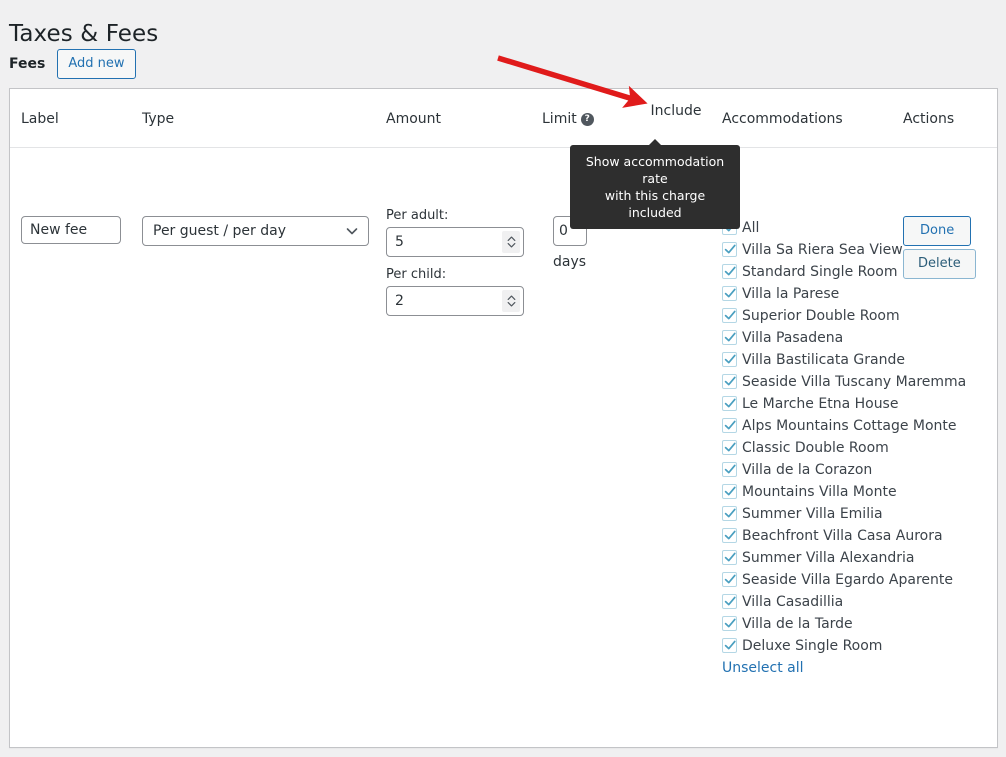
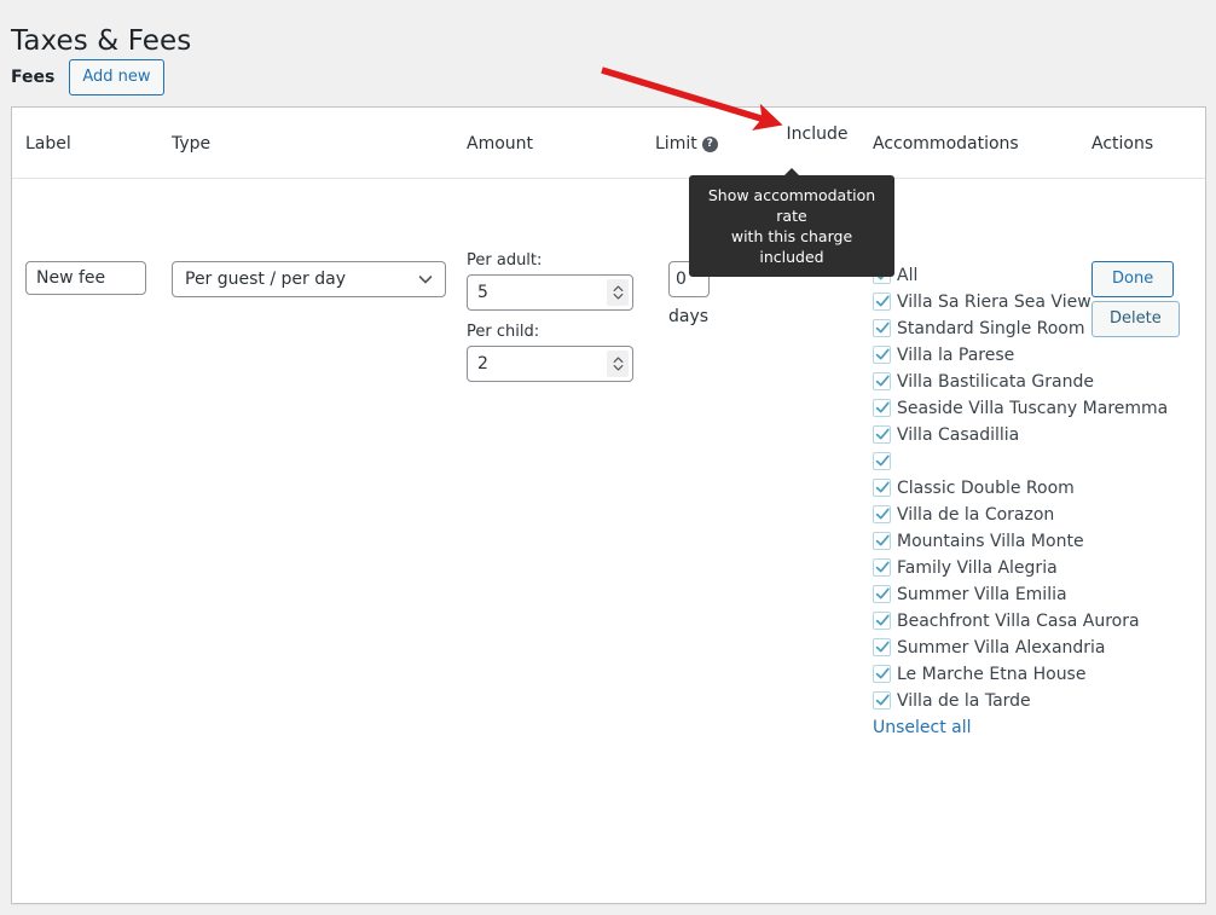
  Taxes & Fees
  Fees
  Add new
  Label
  Type
  Amount
  Limit
  ?
  Include
  Accommodations
  Actions
  New fee
  Per guest / per day
  Per adult:
  5
  Per child:
  2
  0
  days
  All
  Villa Sa Riera Sea View
  Standard Single Room
  Villa la Parese
- Superior Double Room
- Villa Pasadena
  Villa Bastilicata Grande
  Seaside Villa Tuscany Maremma
- Le Marche Etna House
+ Villa Casadillia
- Alps Mountains Cottage Monte
  Classic Double Room
  Villa de la Corazon
  Mountains Villa Monte
+ Family Villa Alegria
  Summer Villa Emilia
  Beachfront Villa Casa Aurora
  Summer Villa Alexandria
- Seaside Villa Egardo Aparente
- Villa Casadillia
+ Le Marche Etna House
  Villa de la Tarde
- Deluxe Single Room
  Unselect all
  Done
  Delete
  Show accommodation rate
  with this charge included
